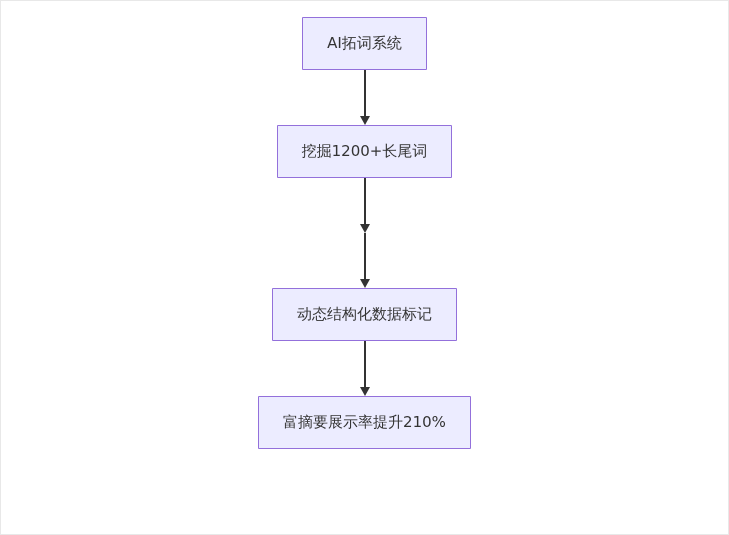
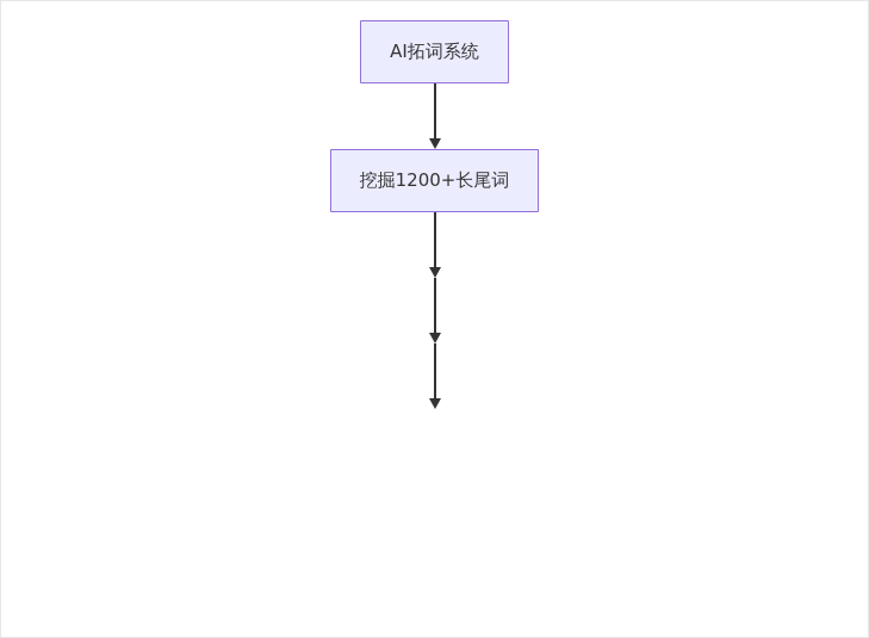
  AI拓词系统
  挖掘1200+长尾词
- 动态结构化数据标记
- 富摘要展示率提升210%
